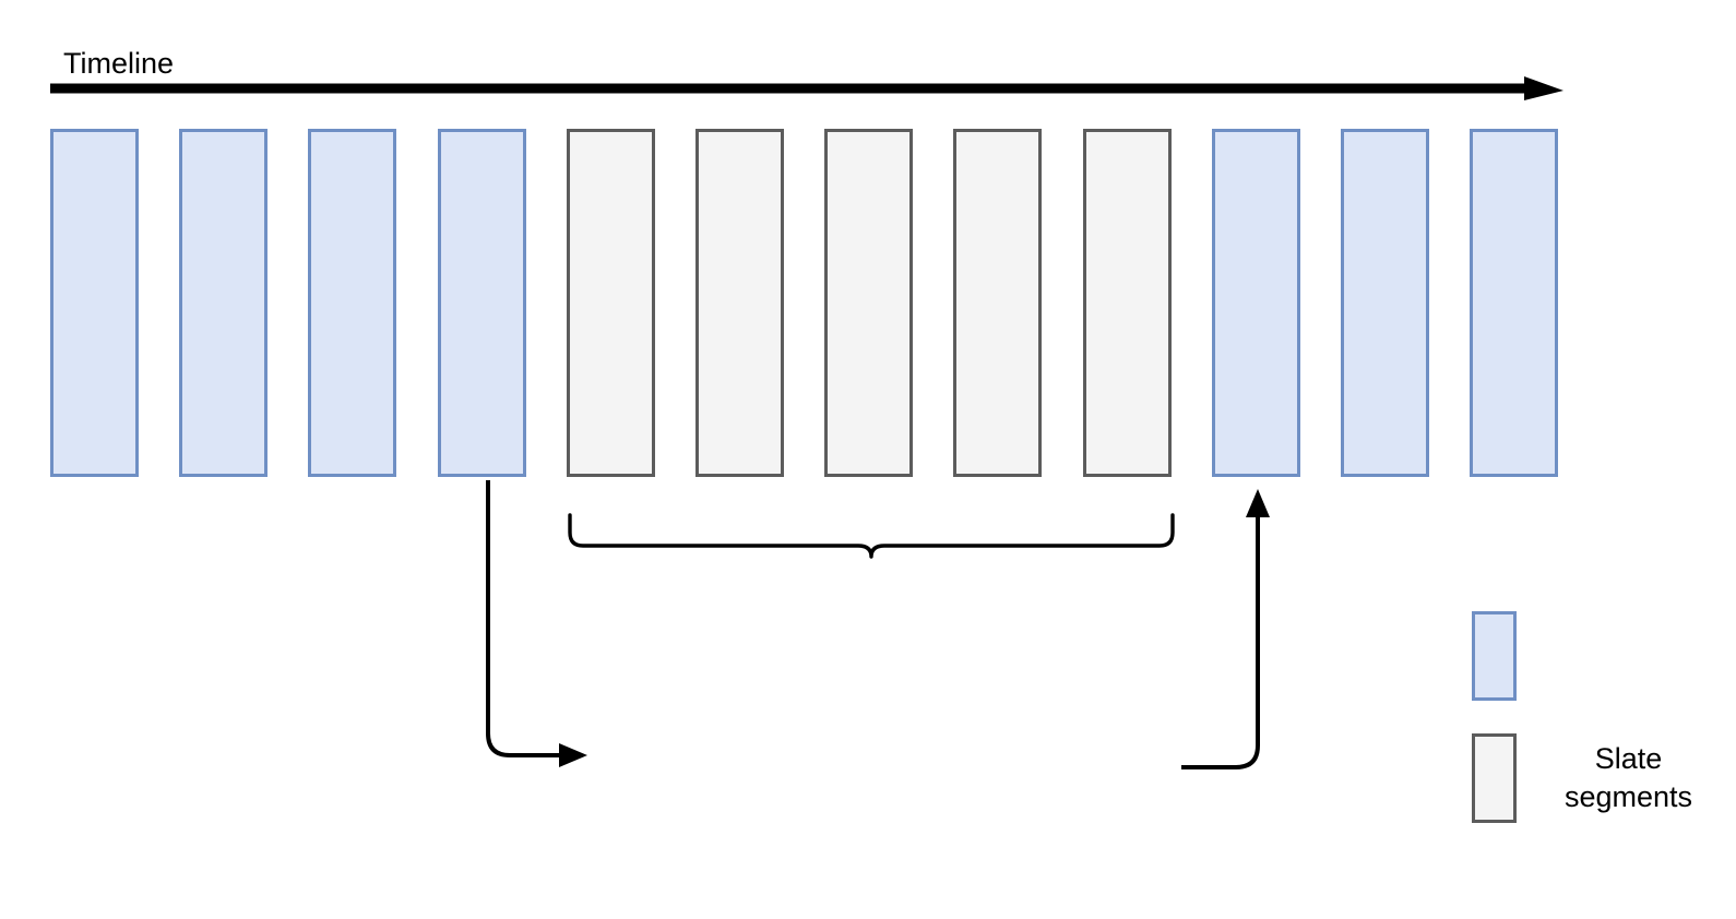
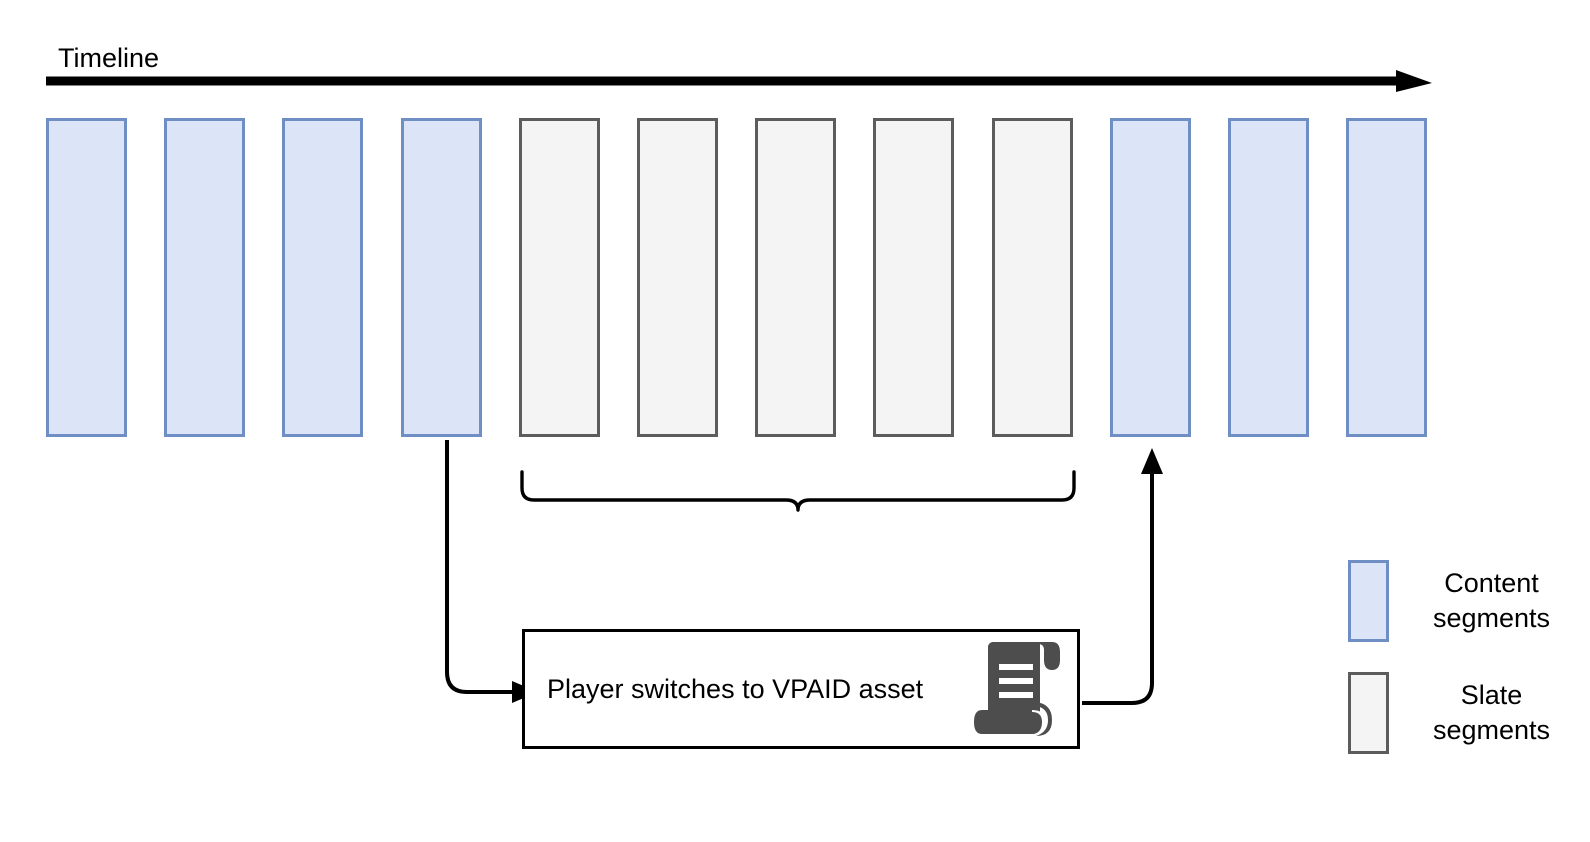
  Timeline
+ Player switches to VPAID asset
+ Content segments
  Slate segments
